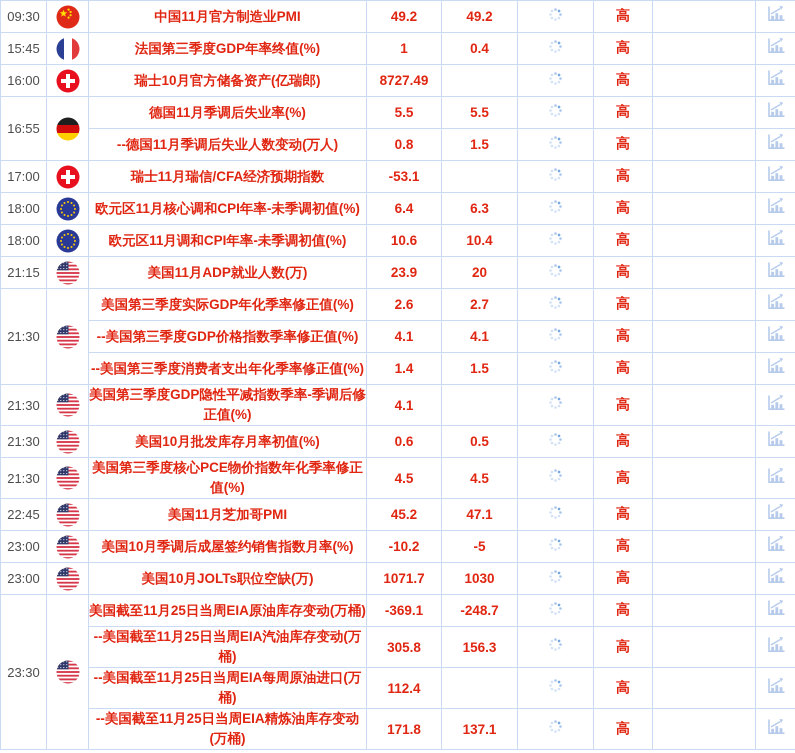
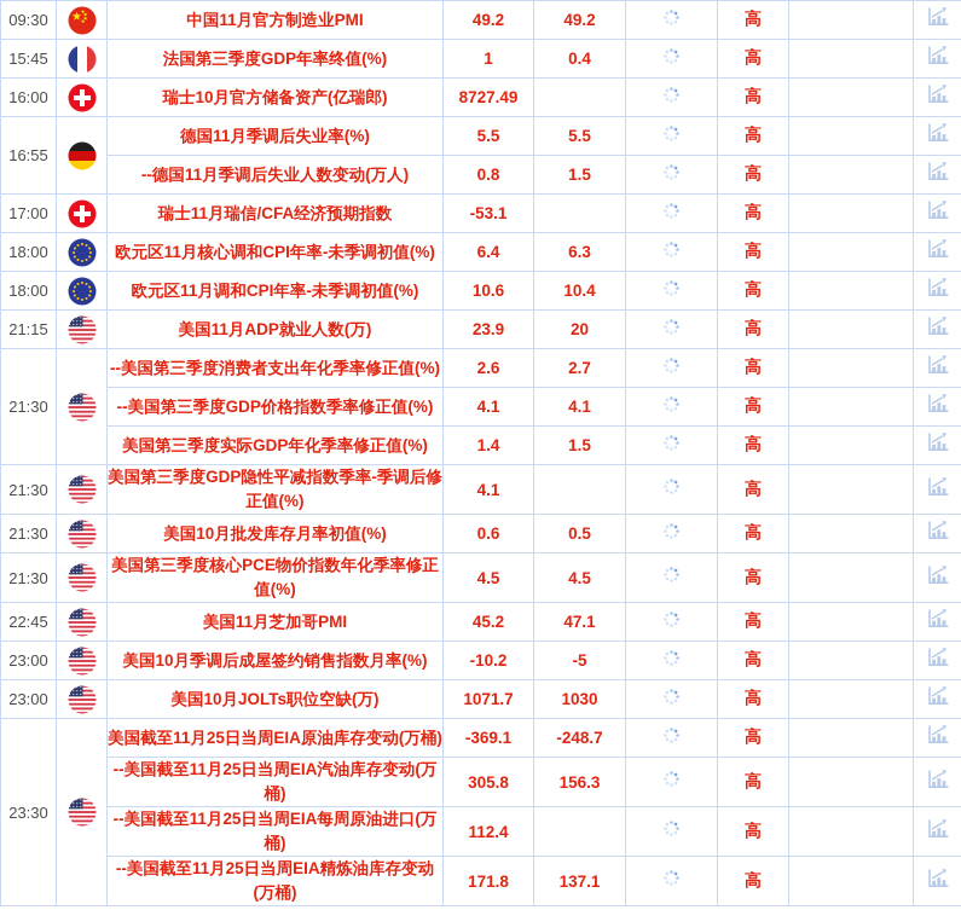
  09:30		中国11月官方制造业PMI	49.2	49.2		高
  15:45		法国第三季度GDP年率终值(%)	1	0.4		高
  16:00		瑞士10月官方储备资产(亿瑞郎)	8727.49			高
  16:55		德国11月季调后失业率(%)	5.5	5.5		高
  --德国11月季调后失业人数变动(万人)	0.8	1.5		高
  17:00		瑞士11月瑞信/CFA经济预期指数	-53.1			高
  18:00		欧元区11月核心调和CPI年率-未季调初值(%)	6.4	6.3		高
  18:00		欧元区11月调和CPI年率-未季调初值(%)	10.6	10.4		高
  21:15		美国11月ADP就业人数(万)	23.9	20		高
- 21:30		美国第三季度实际GDP年化季率修正值(%)	2.6	2.7		高
+ 21:30		--美国第三季度消费者支出年化季率修正值(%)	2.6	2.7		高
  --美国第三季度GDP价格指数季率修正值(%)	4.1	4.1		高
- --美国第三季度消费者支出年化季率修正值(%)	1.4	1.5		高
+ 美国第三季度实际GDP年化季率修正值(%)	1.4	1.5		高
  21:30		美国第三季度GDP隐性平减指数季率-季调后修正值(%)	4.1			高
  21:30		美国10月批发库存月率初值(%)	0.6	0.5		高
  21:30		美国第三季度核心PCE物价指数年化季率修正值(%)	4.5	4.5		高
  22:45		美国11月芝加哥PMI	45.2	47.1		高
  23:00		美国10月季调后成屋签约销售指数月率(%)	-10.2	-5		高
  23:00		美国10月JOLTs职位空缺(万)	1071.7	1030		高
  23:30		美国截至11月25日当周EIA原油库存变动(万桶)	-369.1	-248.7		高
  --美国截至11月25日当周EIA汽油库存变动(万桶)	305.8	156.3		高
  --美国截至11月25日当周EIA每周原油进口(万桶)	112.4			高
  --美国截至11月25日当周EIA精炼油库存变动(万桶)	171.8	137.1		高
